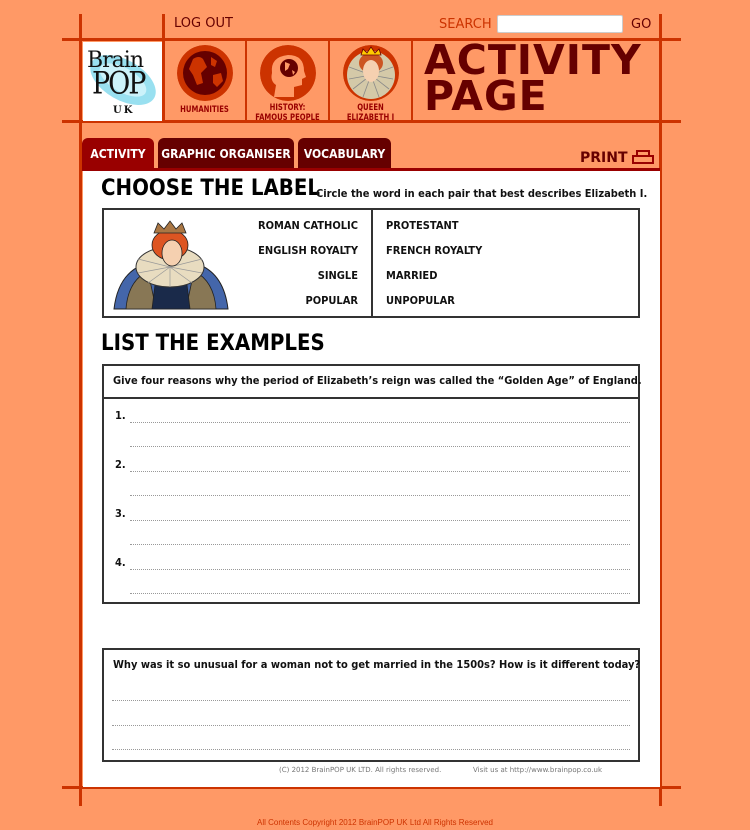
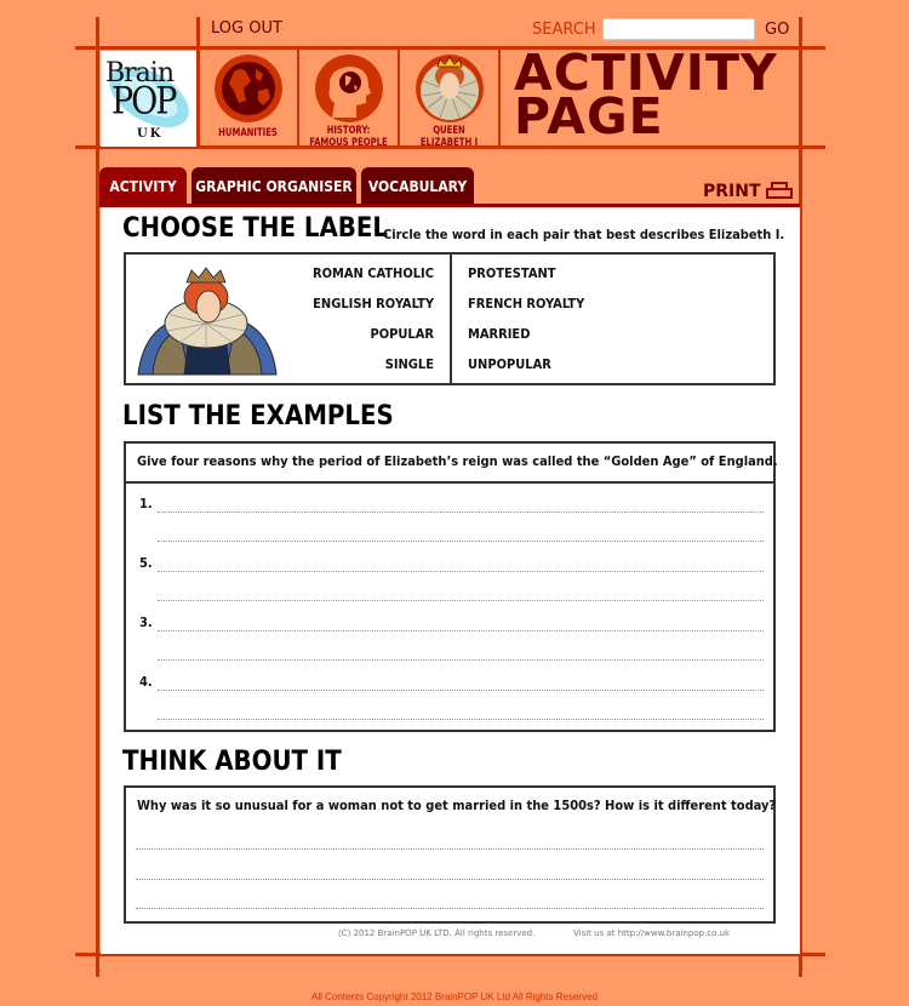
  LOG OUT
  SEARCH
  GO
  Brain
  POP
  UK
  HUMANITIES
  HISTORY:
  FAMOUS PEOPLE
  QUEEN
  ELIZABETH I
  ACTIVITY
  PAGE
  ACTIVITY
  GRAPHIC ORGANISER
  VOCABULARY
  PRINT
  CHOOSE THE LABEL
  Circle the word in each pair that best describes Elizabeth I.
  ROMAN CATHOLIC
  PROTESTANT
  ENGLISH ROYALTY
  FRENCH ROYALTY
- SINGLE
+ POPULAR
  MARRIED
- POPULAR
+ SINGLE
  UNPOPULAR
  LIST THE EXAMPLES
  Give four reasons why the period of Elizabeth’s reign was called the “Golden Age” of England.
  1.
- 2.
+ 5.
  3.
  4.
+ THINK ABOUT IT
  Why was it so unusual for a woman not to get married in the 1500s? How is it different today?
  (C) 2012 BrainPOP UK LTD. All rights reserved.
  Visit us at http://www.brainpop.co.uk
  All Contents Copyright 2012 BrainPOP UK Ltd All Rights Reserved
